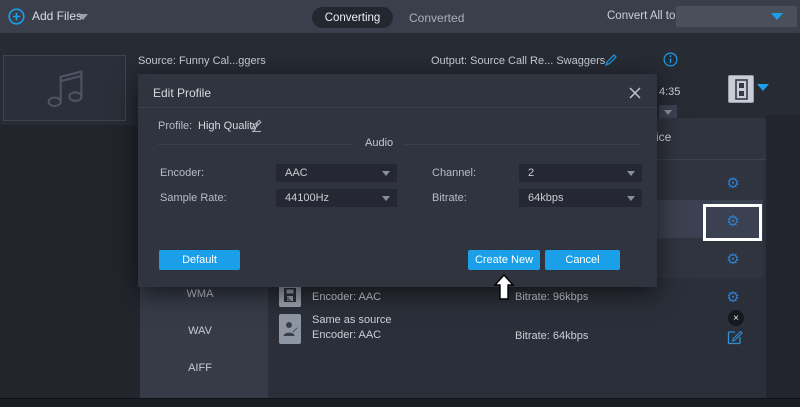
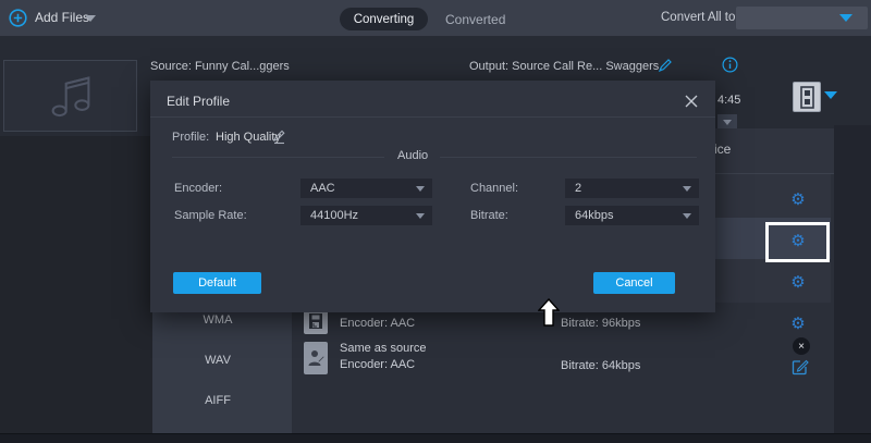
  Add Files
  Converting
  Converted
  Convert All to
  Source: Funny Cal...ggers
  Output: Source Call Re... Swaggers.
- 4:35
+ 4:45
  ice
  ⚙
  ⚙
  ⚙
  ⚙
  Encoder: AAC
  Bitrate: 96kbps
  Same as source
  Encoder: AAC
  Bitrate: 64kbps
  ×
  WMA
  WAV
  AIFF
  Edit Profile
  Profile:
  High Quality
  Audio
  Encoder:
  AAC
  Channel:
  2
  Sample Rate:
  44100Hz
  Bitrate:
  64kbps
  Default
- Create New
  Cancel
